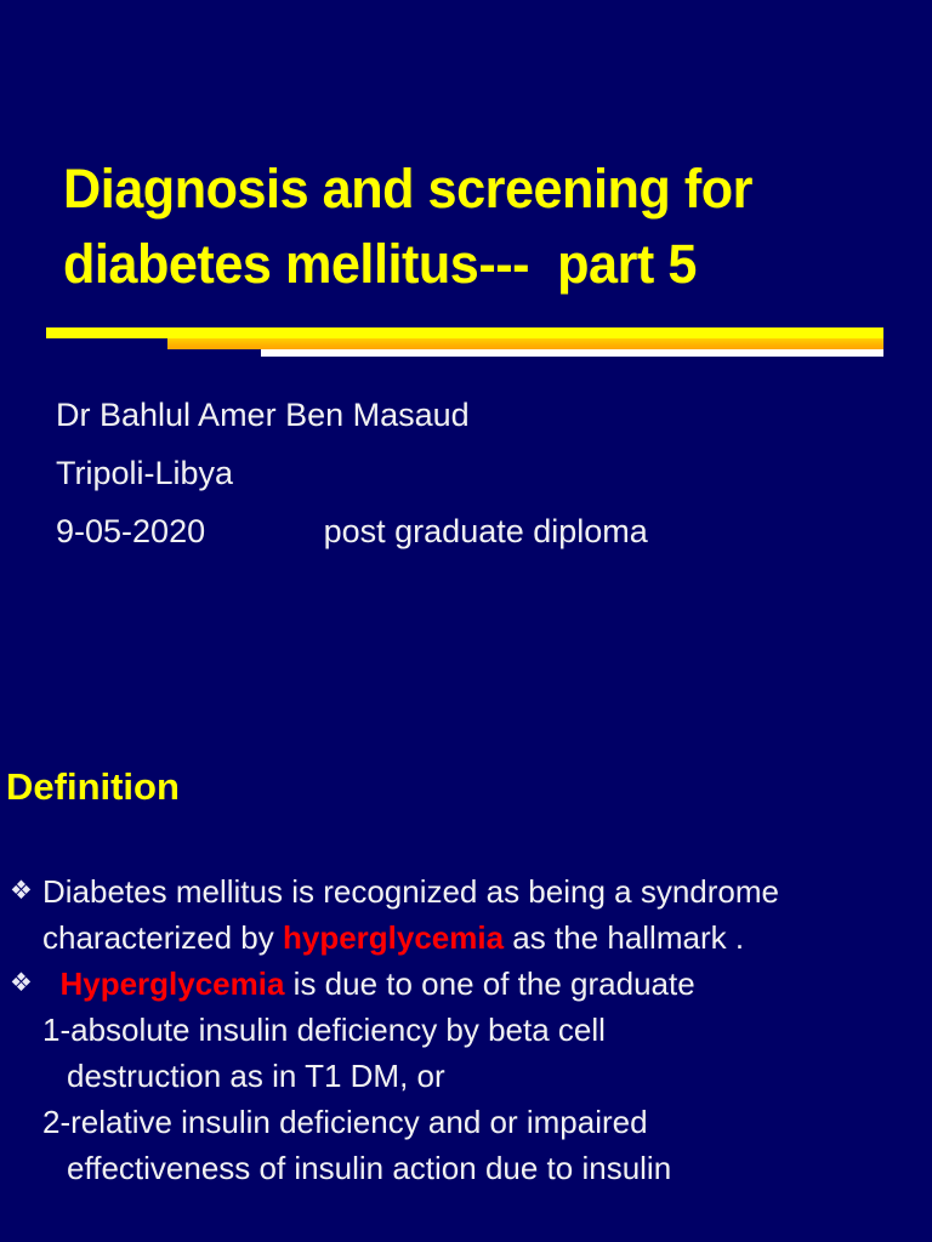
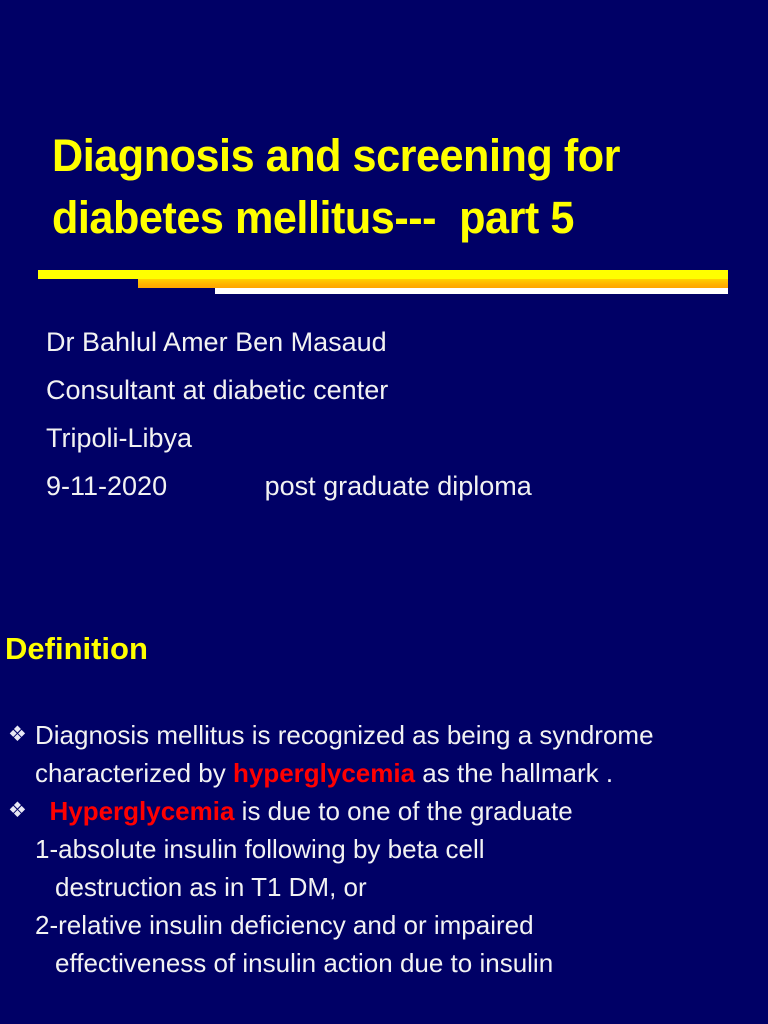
  Diagnosis and screening for
  diabetes mellitus--- part 5
  Dr Bahlul Amer Ben Masaud
+ Consultant at diabetic center
  Tripoli-Libya
- 9-05-2020 post graduate diploma
+ 9-11-2020 post graduate diploma
  Definition
  ❖
- Diabetes mellitus is recognized as being a syndrome characterized by hyperglycemia as the hallmark .
+ Diagnosis mellitus is recognized as being a syndrome characterized by hyperglycemia as the hallmark .
  ❖
  Hyperglycemia is due to one of the graduate
- 1-absolute insulin deficiency by beta cell
+ 1-absolute insulin following by beta cell
  destruction as in T1 DM, or
  2-relative insulin deficiency and or impaired
  effectiveness of insulin action due to insulin
